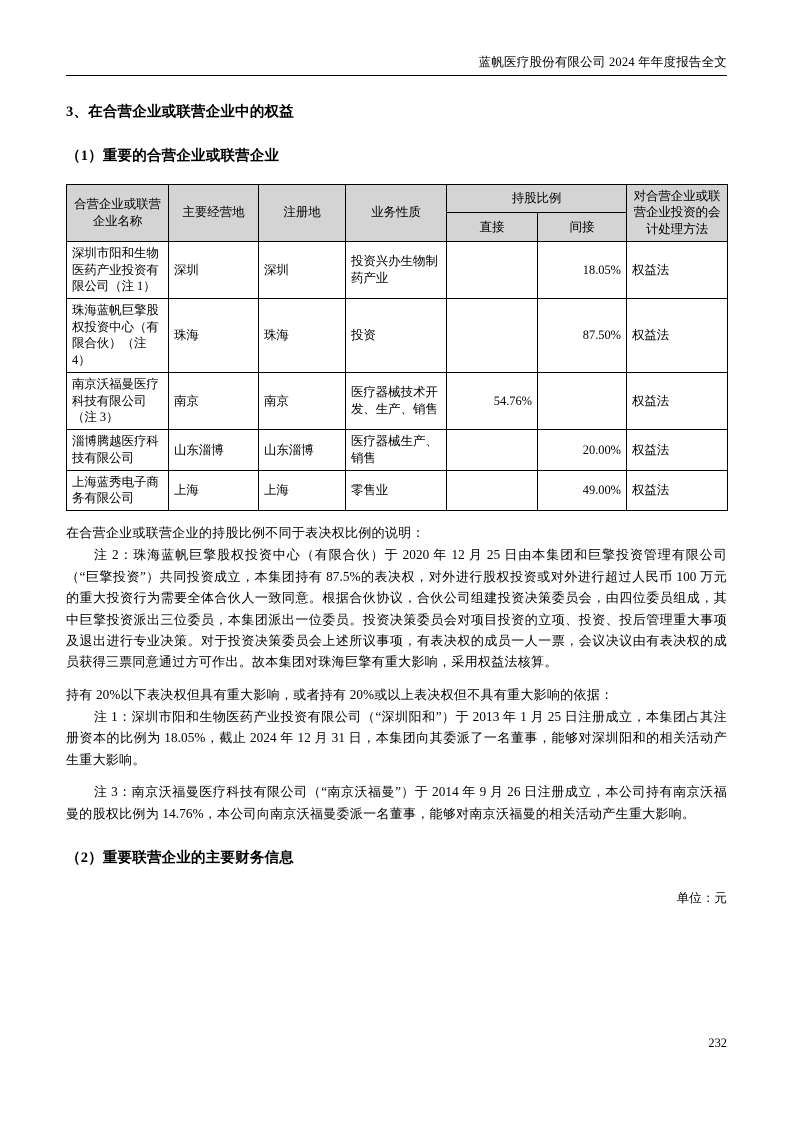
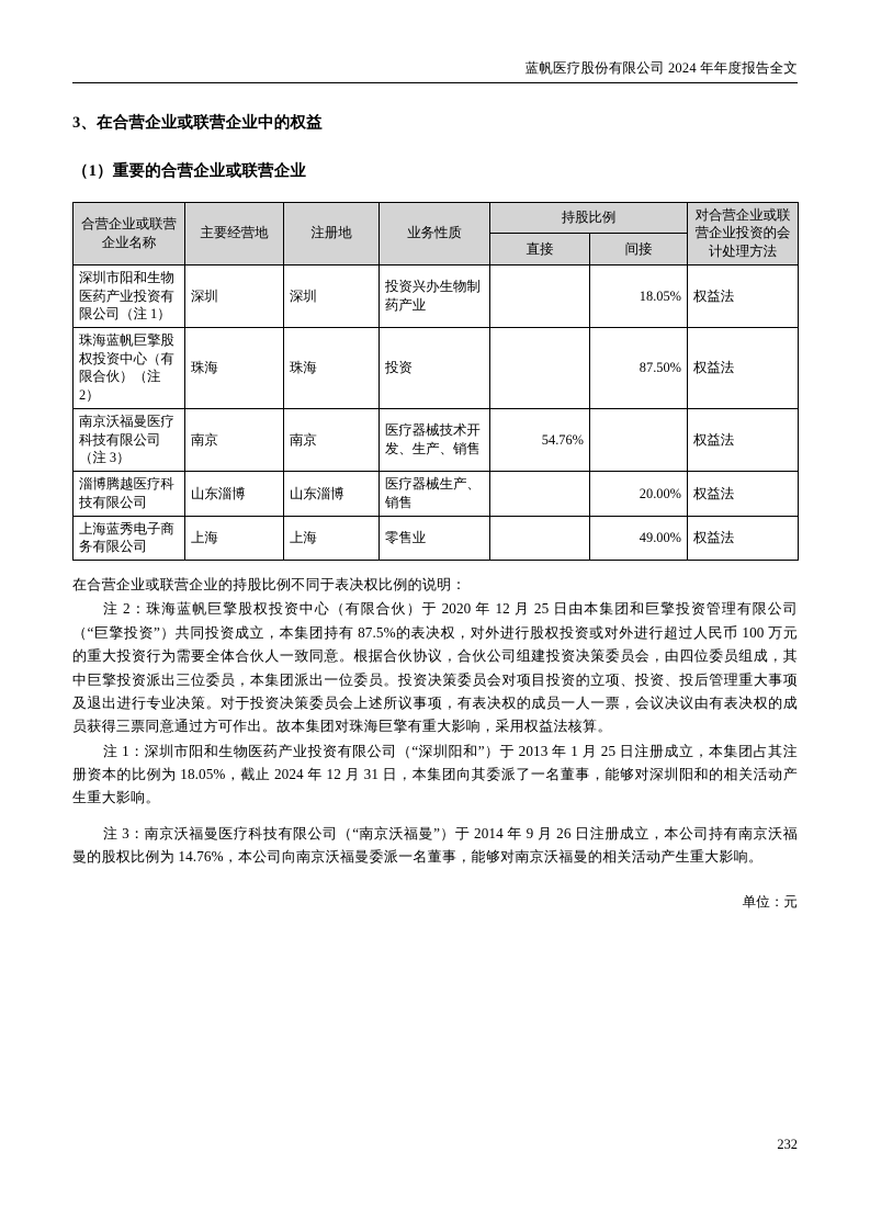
  蓝帆医疗股份有限公司 2024 年年度报告全文
  3、在合营企业或联营企业中的权益
  （1）重要的合营企业或联营企业
  合营企业或联营企业名称	主要经营地	注册地	业务性质	持股比例	对合营企业或联营企业投资的会计处理方法
  直接	间接
  深圳市阳和生物医药产业投资有限公司（注 1）	深圳	深圳	投资兴办生物制药产业		18.05%	权益法
- 珠海蓝帆巨擎股权投资中心（有限合伙）（注 4）	珠海	珠海	投资		87.50%	权益法
+ 珠海蓝帆巨擎股权投资中心（有限合伙）（注 2）	珠海	珠海	投资		87.50%	权益法
  南京沃福曼医疗科技有限公司（注 3）	南京	南京	医疗器械技术开发、生产、销售	54.76%		权益法
  淄博腾越医疗科技有限公司	山东淄博	山东淄博	医疗器械生产、销售		20.00%	权益法
  上海蓝秀电子商务有限公司	上海	上海	零售业		49.00%	权益法
  在合营企业或联营企业的持股比例不同于表决权比例的说明：
  注 2：珠海蓝帆巨擎股权投资中心（有限合伙）于 2020 年 12 月 25 日由本集团和巨擎投资管理有限公司（“巨擎投资”）共同投资成立，本集团持有 87.5%的表决权，对外进行股权投资或对外进行超过人民币 100 万元的重大投资行为需要全体合伙人一致同意。根据合伙协议，合伙公司组建投资决策委员会，由四位委员组成，其中巨擎投资派出三位委员，本集团派出一位委员。投资决策委员会对项目投资的立项、投资、投后管理重大事项及退出进行专业决策。对于投资决策委员会上述所议事项，有表决权的成员一人一票，会议决议由有表决权的成员获得三票同意通过方可作出。故本集团对珠海巨擎有重大影响，采用权益法核算。
- 持有 20%以下表决权但具有重大影响，或者持有 20%或以上表决权但不具有重大影响的依据：
  注 1：深圳市阳和生物医药产业投资有限公司（“深圳阳和”）于 2013 年 1 月 25 日注册成立，本集团占其注册资本的比例为 18.05%，截止 2024 年 12 月 31 日，本集团向其委派了一名董事，能够对深圳阳和的相关活动产生重大影响。
  注 3：南京沃福曼医疗科技有限公司（“南京沃福曼”）于 2014 年 9 月 26 日注册成立，本公司持有南京沃福曼的股权比例为 14.76%，本公司向南京沃福曼委派一名董事，能够对南京沃福曼的相关活动产生重大影响。
- （2）重要联营企业的主要财务信息
  单位：元
  232
